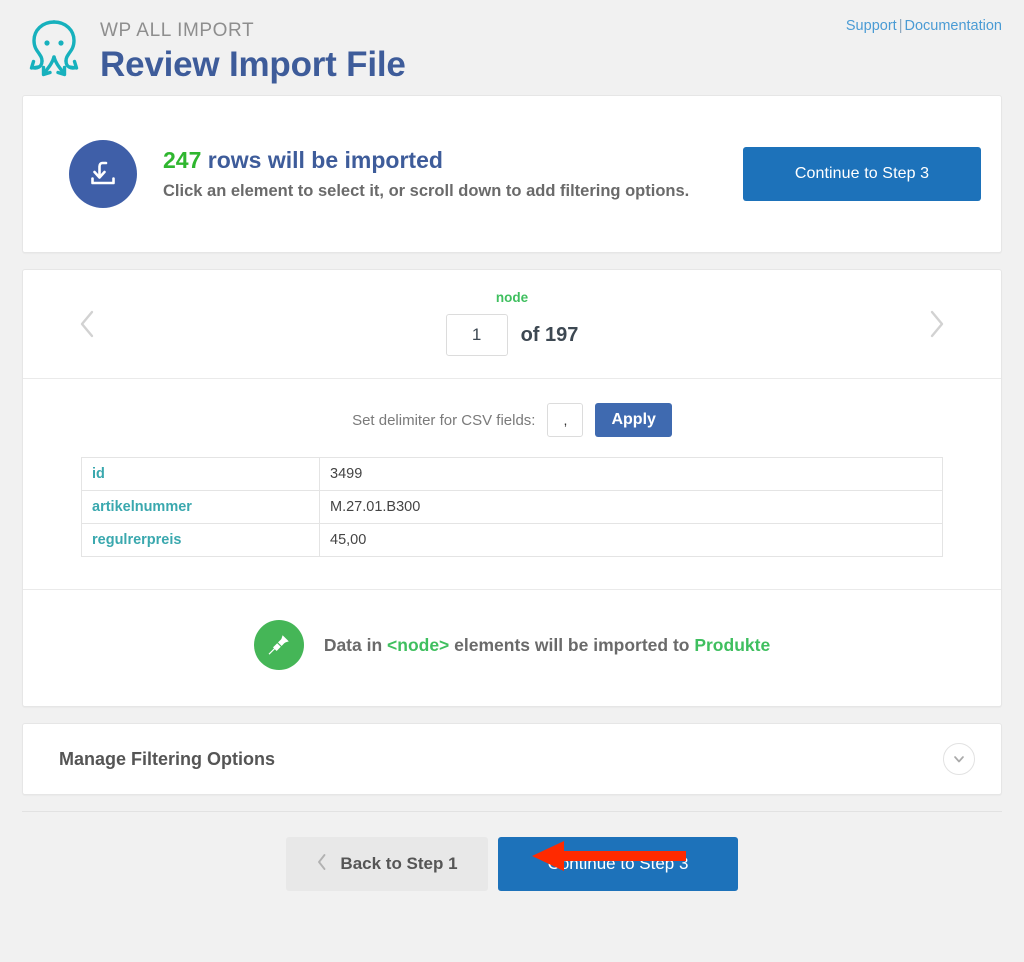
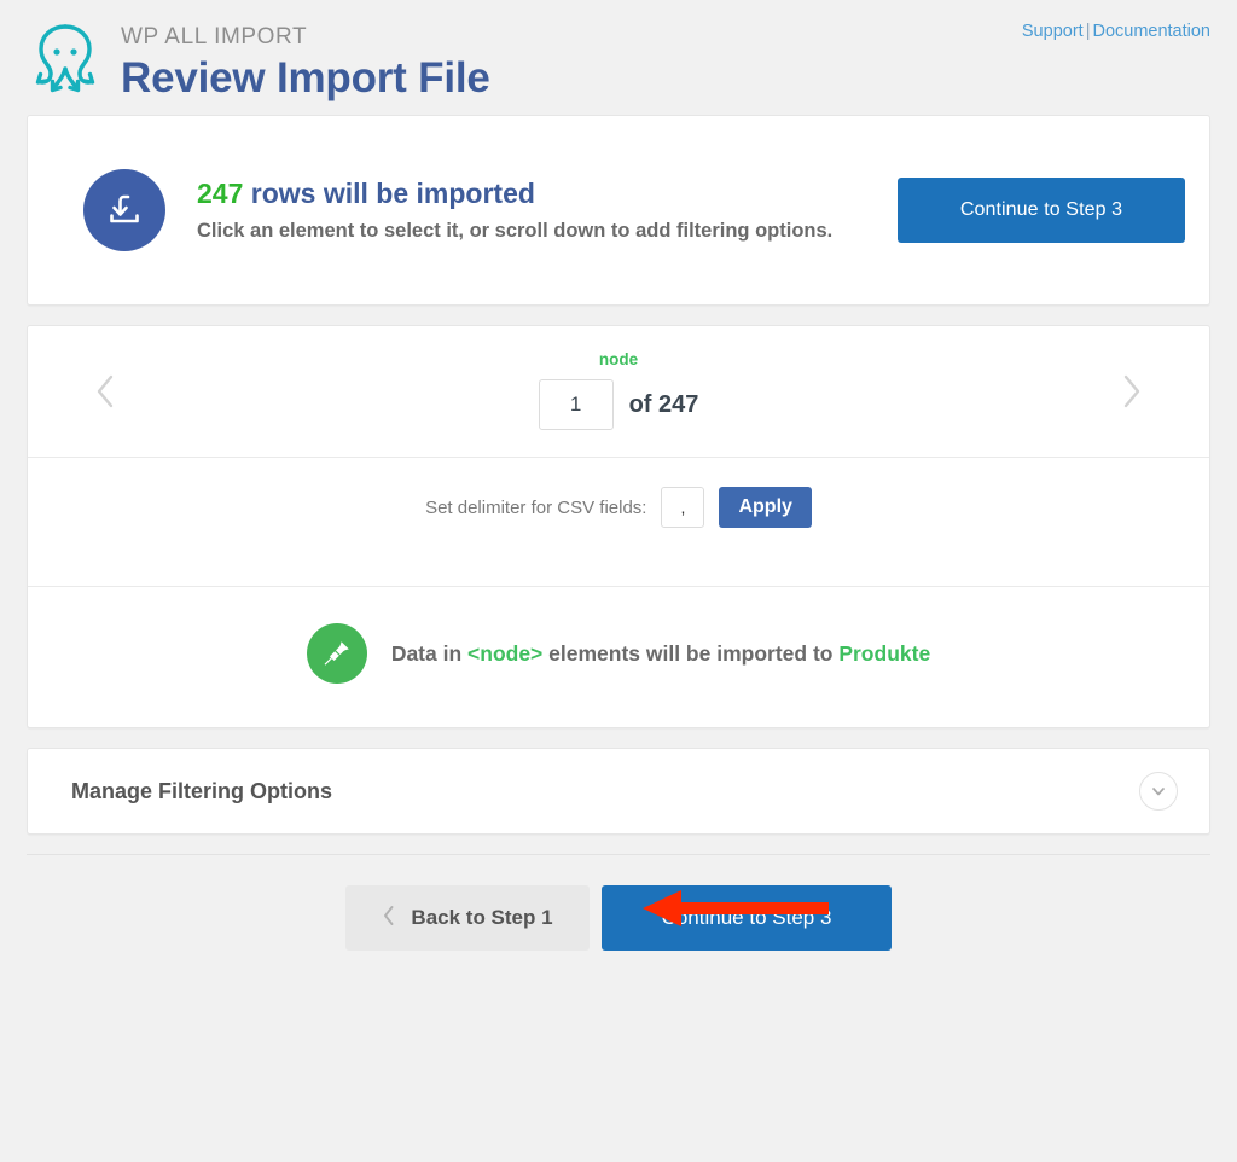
  WP ALL IMPORT
  Review Import File
  Support | Documentation
  247 rows will be imported
  Click an element to select it, or scroll down to add filtering options.
  Continue to Step 3
  node
  1
- of 197
+ of 247
  Set delimiter for CSV fields:
  ,
  Apply
- id	3499
- artikelnummer	M.27.01.B300
- regulrerpreis	45,00
  Data in <node> elements will be imported to Produkte
  Manage Filtering Options
  Back to Step 1
  ontinue to Step 3
